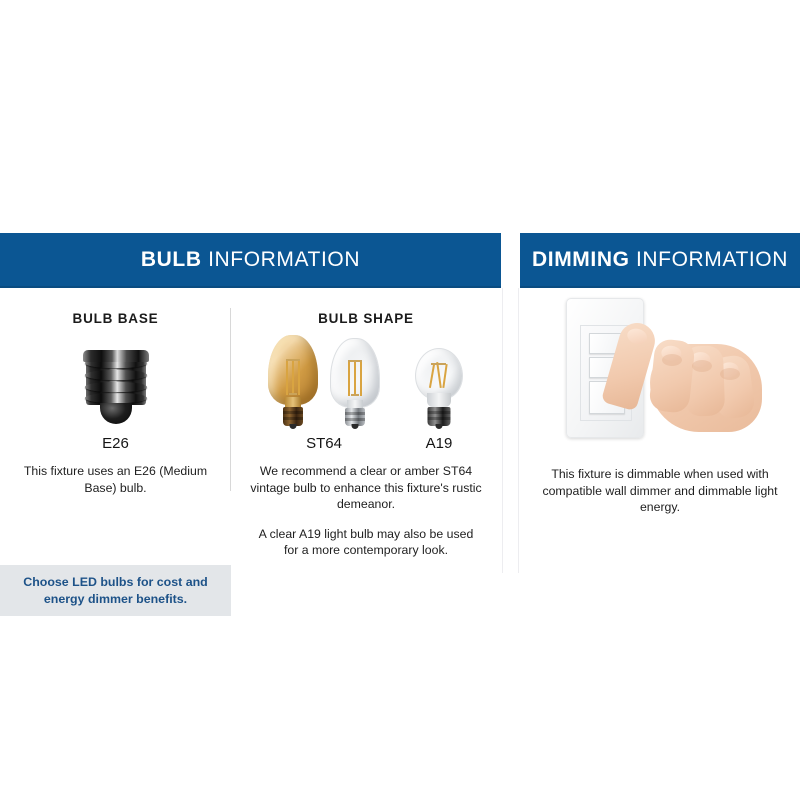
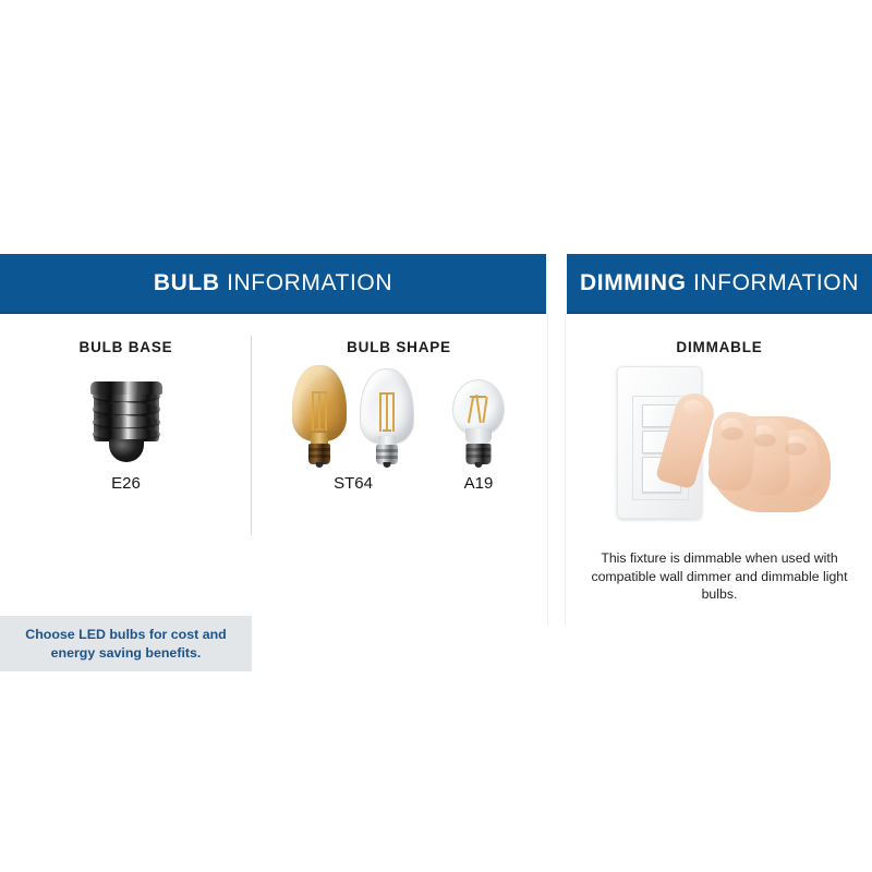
  BULB INFORMATION
  BULB BASE
  E26
- This fixture uses an E26 (Medium Base) bulb.
- Choose LED bulbs for cost and energy dimmer benefits.
+ Choose LED bulbs for cost and energy saving benefits.
  BULB SHAPE
  ST64
  A19
- We recommend a clear or amber ST64 vintage bulb to enhance this fixture's rustic demeanor.
- A clear A19 light bulb may also be used for a more contemporary look.
  DIMMING INFORMATION
+ DIMMABLE
- This fixture is dimmable when used with compatible wall dimmer and dimmable light energy.
+ This fixture is dimmable when used with compatible wall dimmer and dimmable light bulbs.
